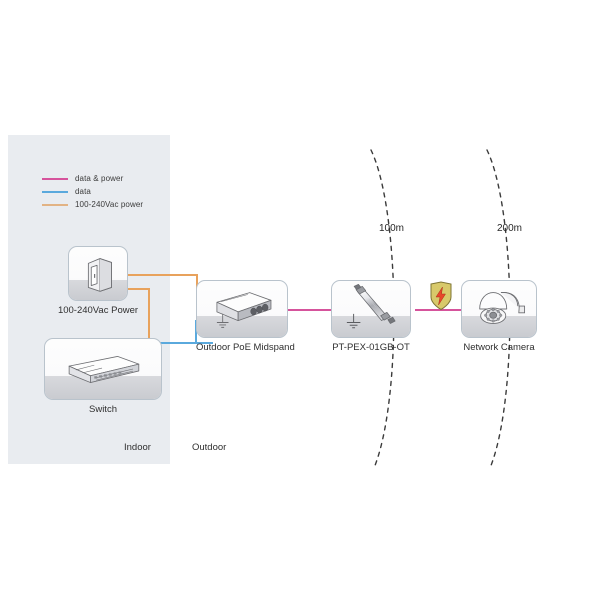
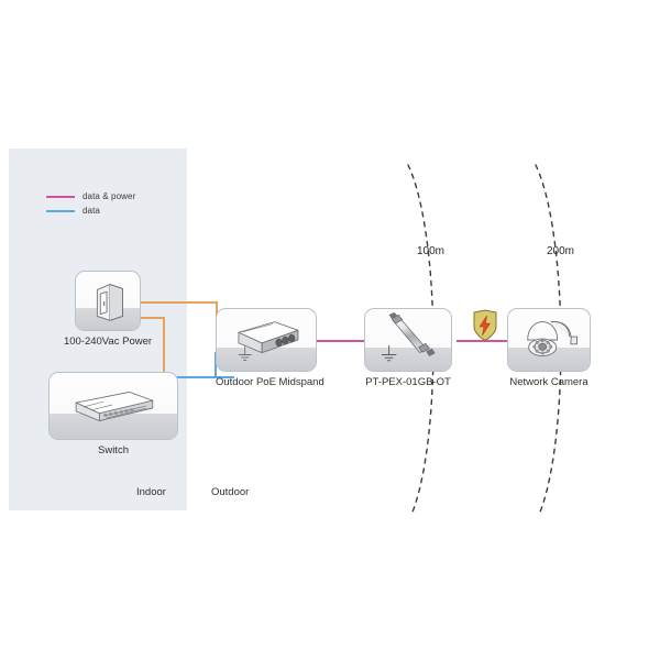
  data & power
  data
- 100-240Vac power
  100m
  200m
  100-240Vac Power
  Switch
  Outdoor PoE Midspand
  PT-PEX-01GB-OT
  Network Camera
  Indoor
  Outdoor
